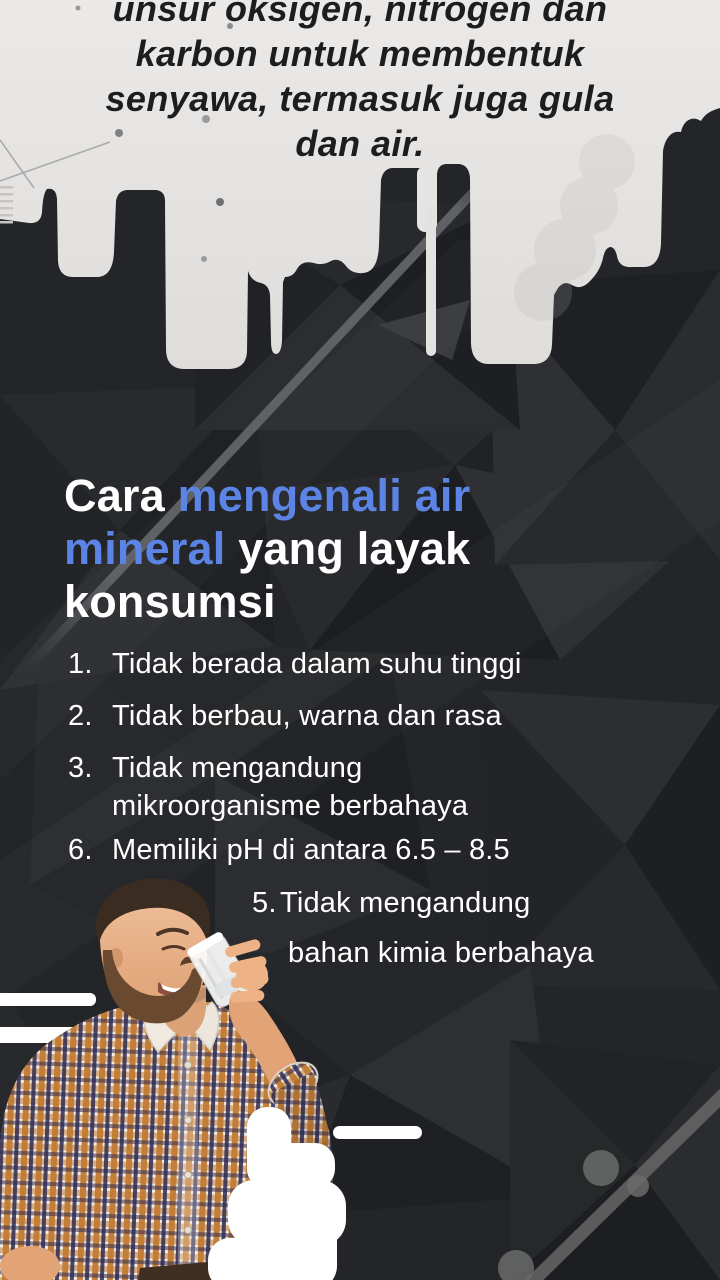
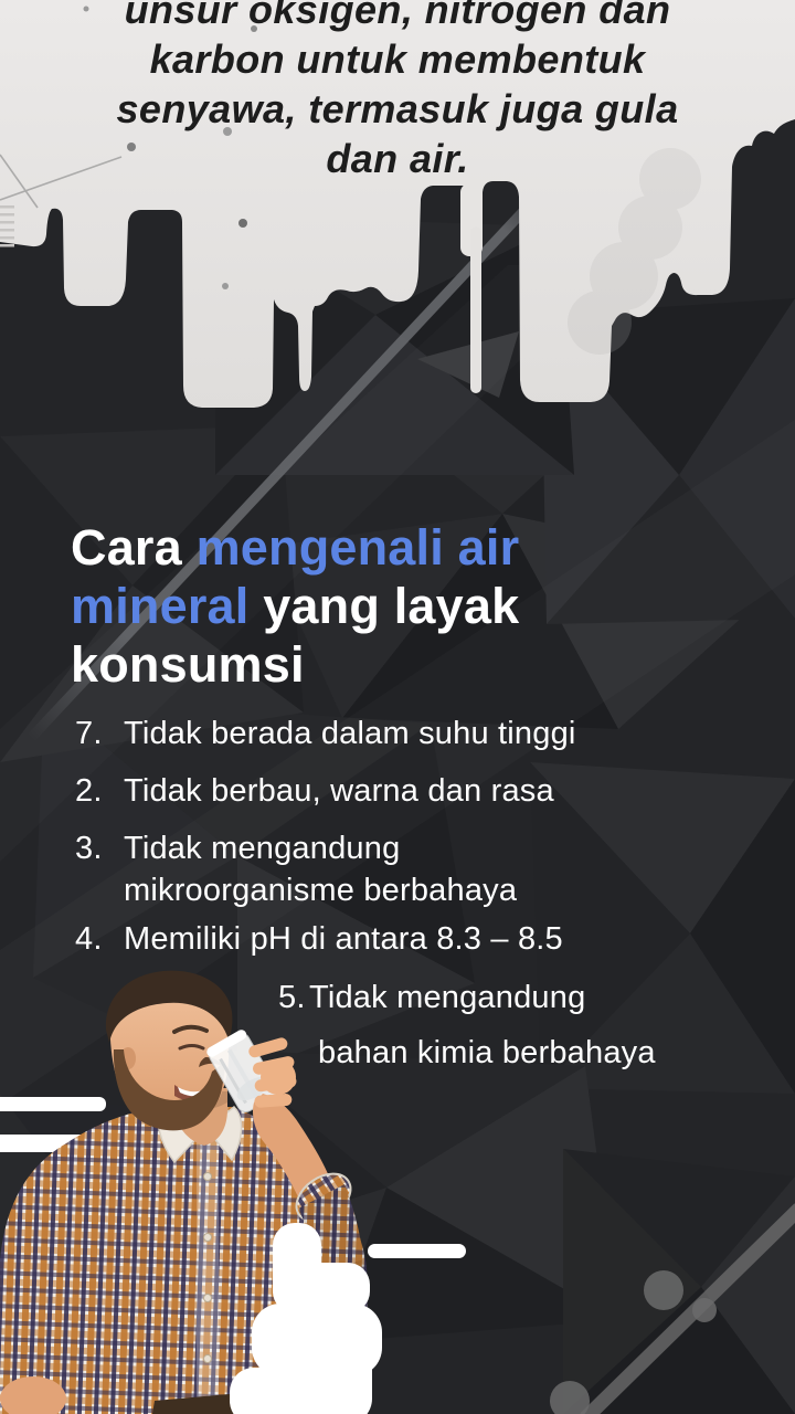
  unsur oksigen, nitrogen dan
  karbon untuk membentuk
  senyawa, termasuk juga gula
  dan air.
  Cara mengenali air
  mineral yang layak
  konsumsi
- 1.
+ 7.
  Tidak berada dalam suhu tinggi
  2.
  Tidak berbau, warna dan rasa
  3.
  Tidak mengandung
  mikroorganisme berbahaya
- 6.
+ 4.
- Memiliki pH di antara 6.5 – 8.5
+ Memiliki pH di antara 8.3 – 8.5
  5.
  Tidak mengandung
  bahan kimia berbahaya
